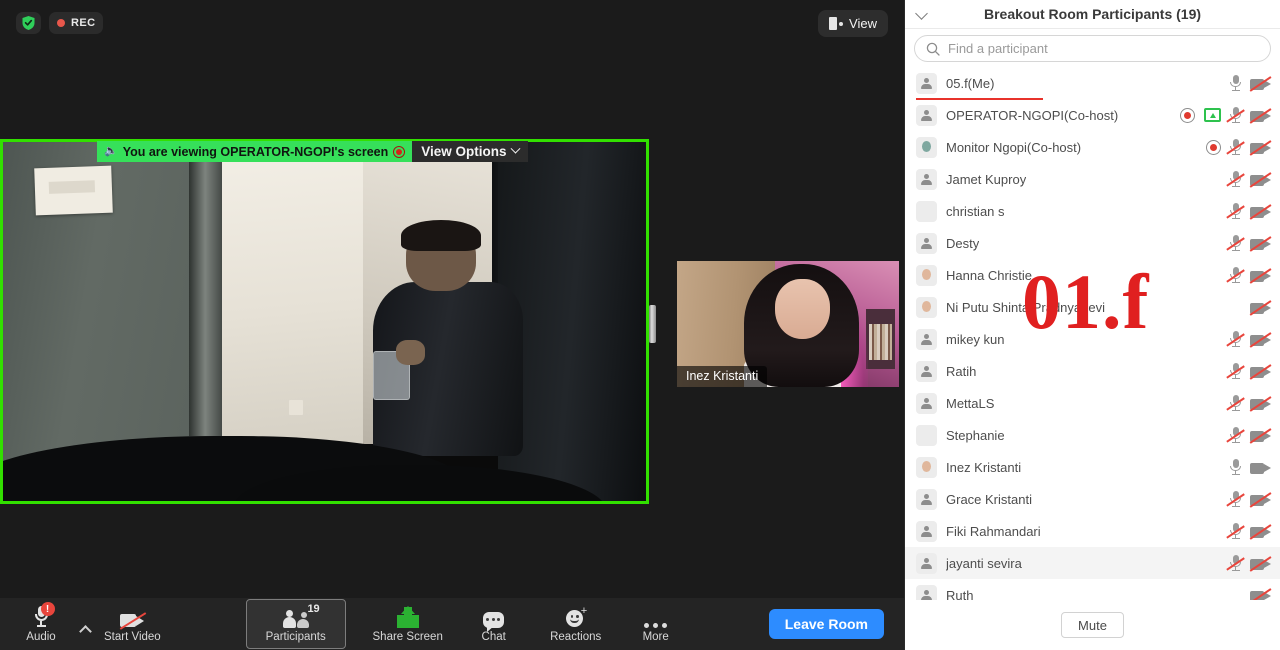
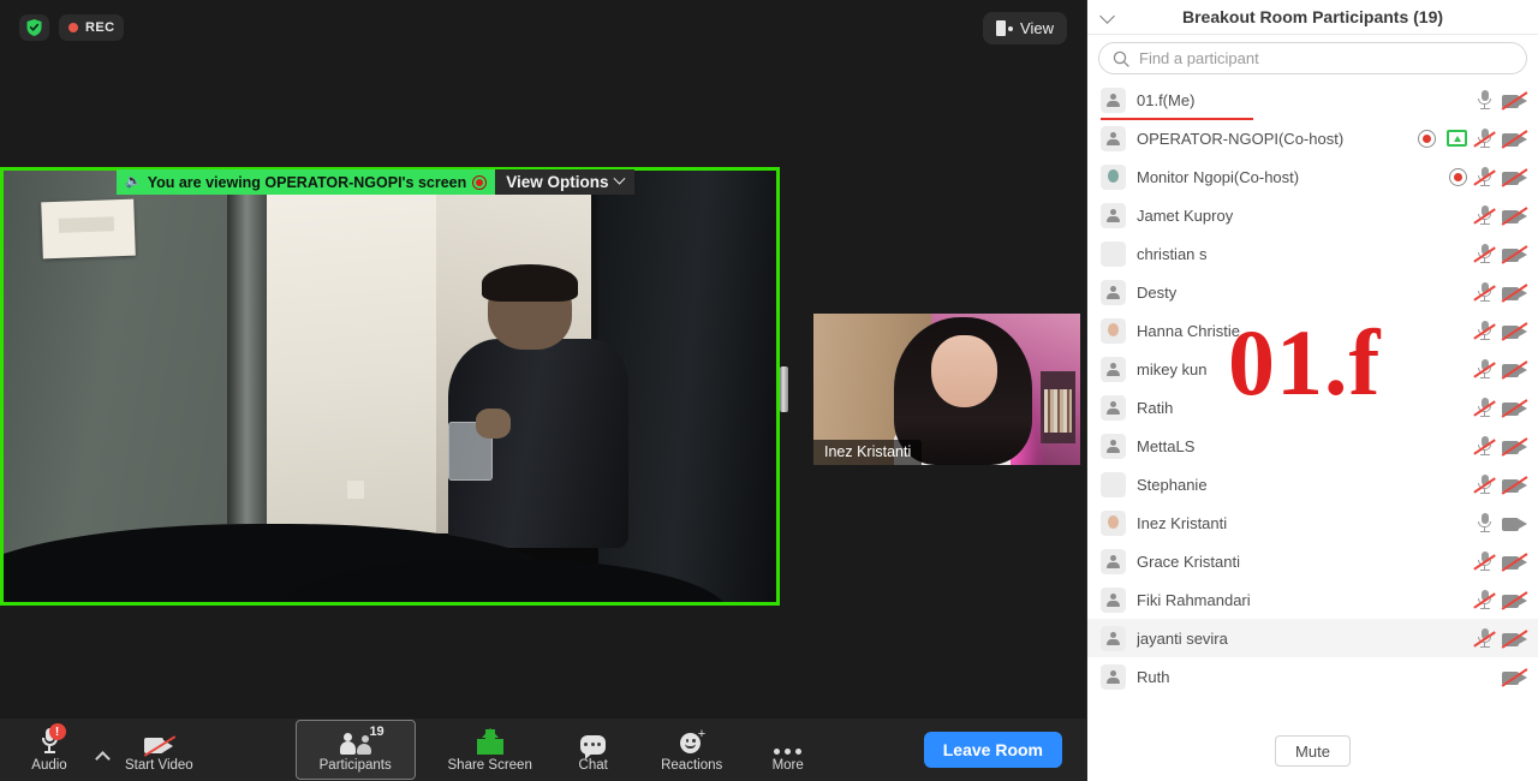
  REC
  View
  🔈
  You are viewing OPERATOR-NGOPI's screen
  View Options
  Inez Kristanti
  !
  Audio
  Start Video
  19
  Participants
  Share Screen
  Chat
  +
  Reactions
  More
  Leave Room
  Breakout Room Participants (19)
  Find a participant
- 05.f(Me)
+ 01.f(Me)
  OPERATOR-NGOPI(Co-host)
  Monitor Ngopi(Co-host)
  Jamet Kuproy
  christian s
  Desty
  Hanna Christie
- Ni Putu Shinta Pradnyadevi
  mikey kun
  Ratih
  MettaLS
  Stephanie
  Inez Kristanti
  Grace Kristanti
  Fiki Rahmandari
  jayanti sevira
  Ruth
  Mute
  01.f
